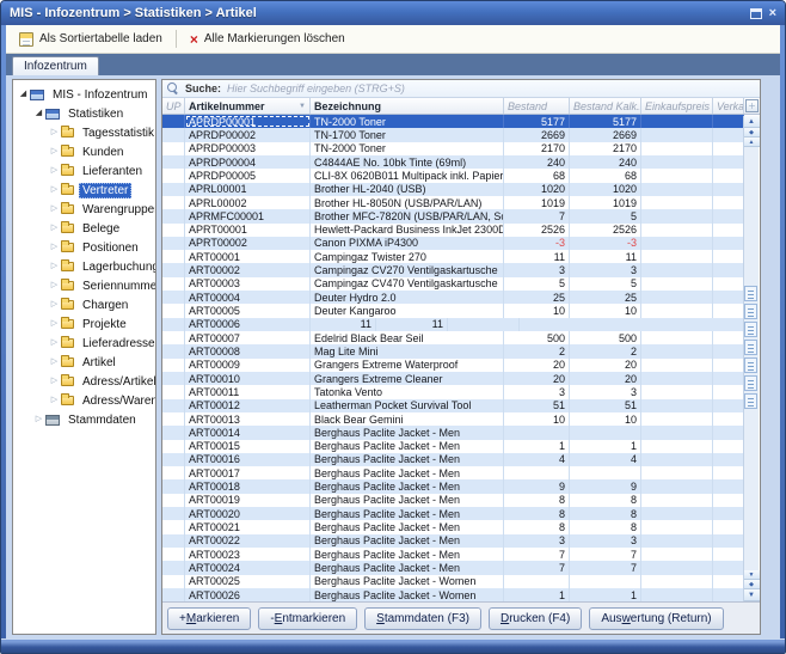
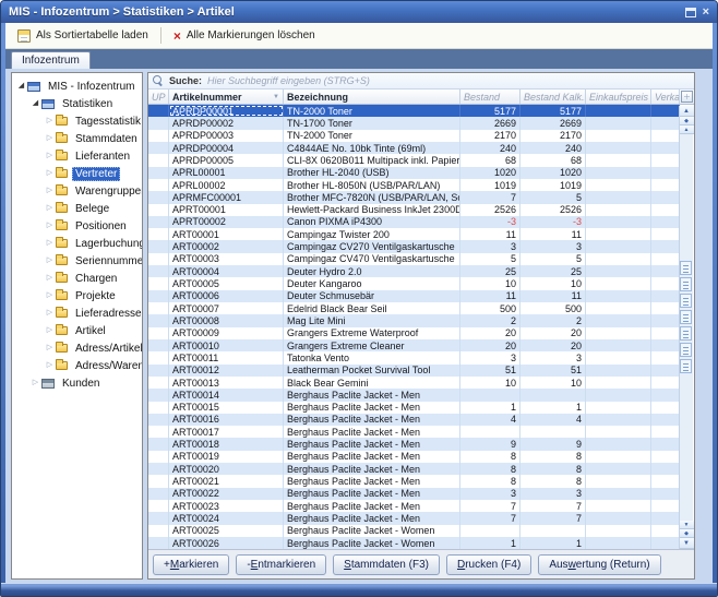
  MIS - Infozentrum > Statistiken > Artikel
  ×
  Als Sortiertabelle laden
  ×
  Alle Markierungen löschen
  Infozentrum
  MIS - Infozentrum
  Statistiken
  Tagesstatistik
- Kunden
+ Stammdaten
  Lieferanten
  Vertreter
  Warengruppe
  Belege
  Positionen
  Lagerbuchun
  Seriennumme
  Chargen
  Projekte
  Lieferadresse
  Artikel
  Adress/Artikel
- Stammdaten
+ Kunden
  Suche:
  Hier Suchbegriff eingeben (STRG+S)
  UP
  Artikelnummer
  Bezeichnung
  Bestand
  Bestand Kalk.
  Einkaufspreis
  APRDP00001
  TN-2000 Toner
  5177
  5177
  APRDP00002
  TN-1700 Toner
  2669
  2669
  APRDP00003
  TN-2000 Toner
  2170
  2170
  APRDP00004
  C4844AE No. 10bk Tinte (69ml)
  240
  240
  APRDP00005
  CLI-8X 0620B011 Multipack inkl. Papier
  68
  68
  APRL00001
  Brother HL-2040 (USB)
  1020
  1020
  APRL00002
  Brother HL-8050N (USB/PAR/LAN)
  1019
  1019
  APRMFC00001
  7
  5
  APRT00001
  Hewlett-Packard Business InkJet 2300D
  2526
  2526
  APRT00002
  Canon PIXMA iP4300
  -3
  -3
  ART00001
- Campingaz Twister 270
+ Campingaz Twister 200
  11
  11
  ART00002
  Campingaz CV270 Ventilgaskartusche
  3
  3
  ART00003
  Campingaz CV470 Ventilgaskartusche
  5
  5
  ART00004
  Deuter Hydro 2.0
  25
  25
  ART00005
  Deuter Kangaroo
  10
  10
  ART00006
+ Deuter Schmusebär
  11
  11
  ART00007
  Edelrid Black Bear Seil
  500
  500
  ART00008
  Mag Lite Mini
  2
  2
  ART00009
  Grangers Extreme Waterproof
  20
  20
  ART00010
  Grangers Extreme Cleaner
  20
  20
  ART00011
  Tatonka Vento
  3
  3
  ART00012
  Leatherman Pocket Survival Tool
  51
  51
  ART00013
  Black Bear Gemini
  10
  10
  ART00014
  Berghaus Paclite Jacket - Men
  ART00015
  Berghaus Paclite Jacket - Men
  1
  1
  ART00016
  Berghaus Paclite Jacket - Men
  4
  4
  ART00017
  Berghaus Paclite Jacket - Men
  ART00018
  Berghaus Paclite Jacket - Men
  9
  9
  ART00019
  Berghaus Paclite Jacket - Men
  8
  8
  ART00020
  Berghaus Paclite Jacket - Men
  8
  8
  ART00021
  Berghaus Paclite Jacket - Men
  8
  8
  ART00022
  Berghaus Paclite Jacket - Men
  3
  3
  ART00023
  Berghaus Paclite Jacket - Men
  7
  7
  ART00024
  Berghaus Paclite Jacket - Men
  7
  7
  ART00025
  Berghaus Paclite Jacket - Women
  ART00026
  Berghaus Paclite Jacket - Women
  1
  1
  +
  M
  arkieren
  -
  E
  ntmarkieren
  S
  tammdaten (F3)
  D
  rucken (F4)
  Aus
  w
  ertung (Return)
